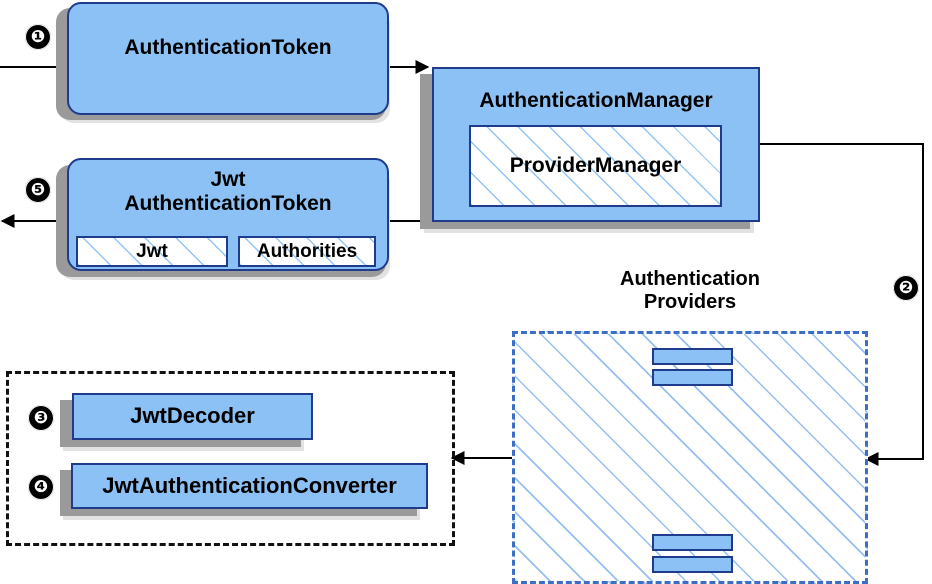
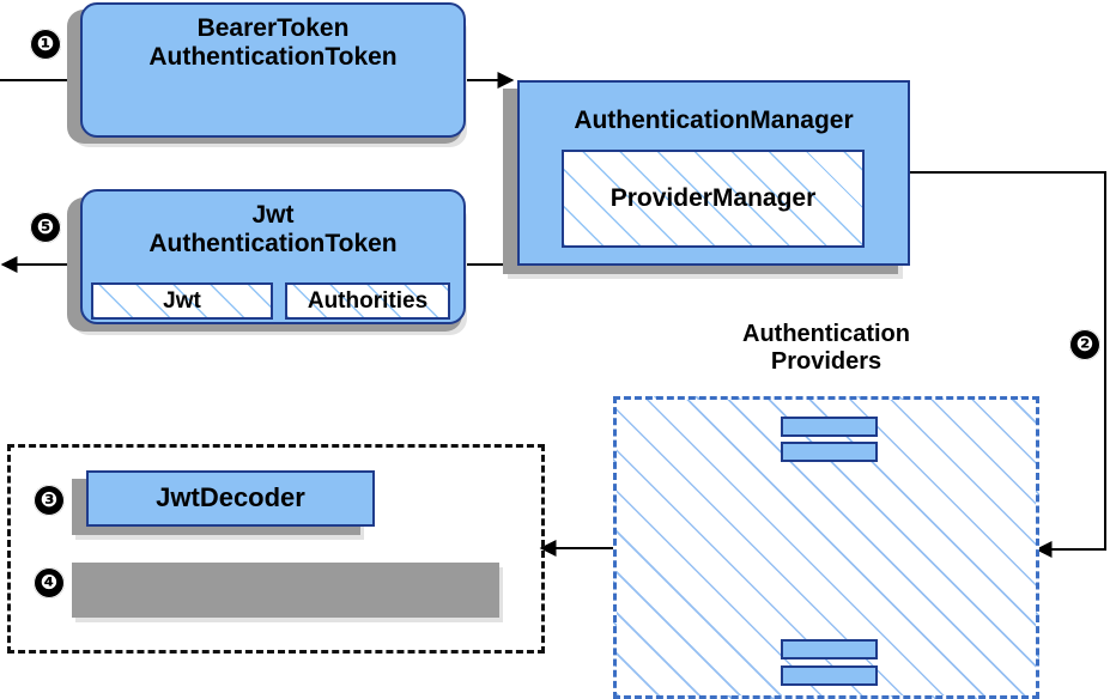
  Authentication
  Providers
+ BearerToken
  AuthenticationToken
  Jwt
  AuthenticationToken
  Jwt
  Authorities
  AuthenticationManager
  ProviderManager
  JwtDecoder
- JwtAuthenticationConverter
  ❶
  ❺
  ❷
  ❸
  ❹
